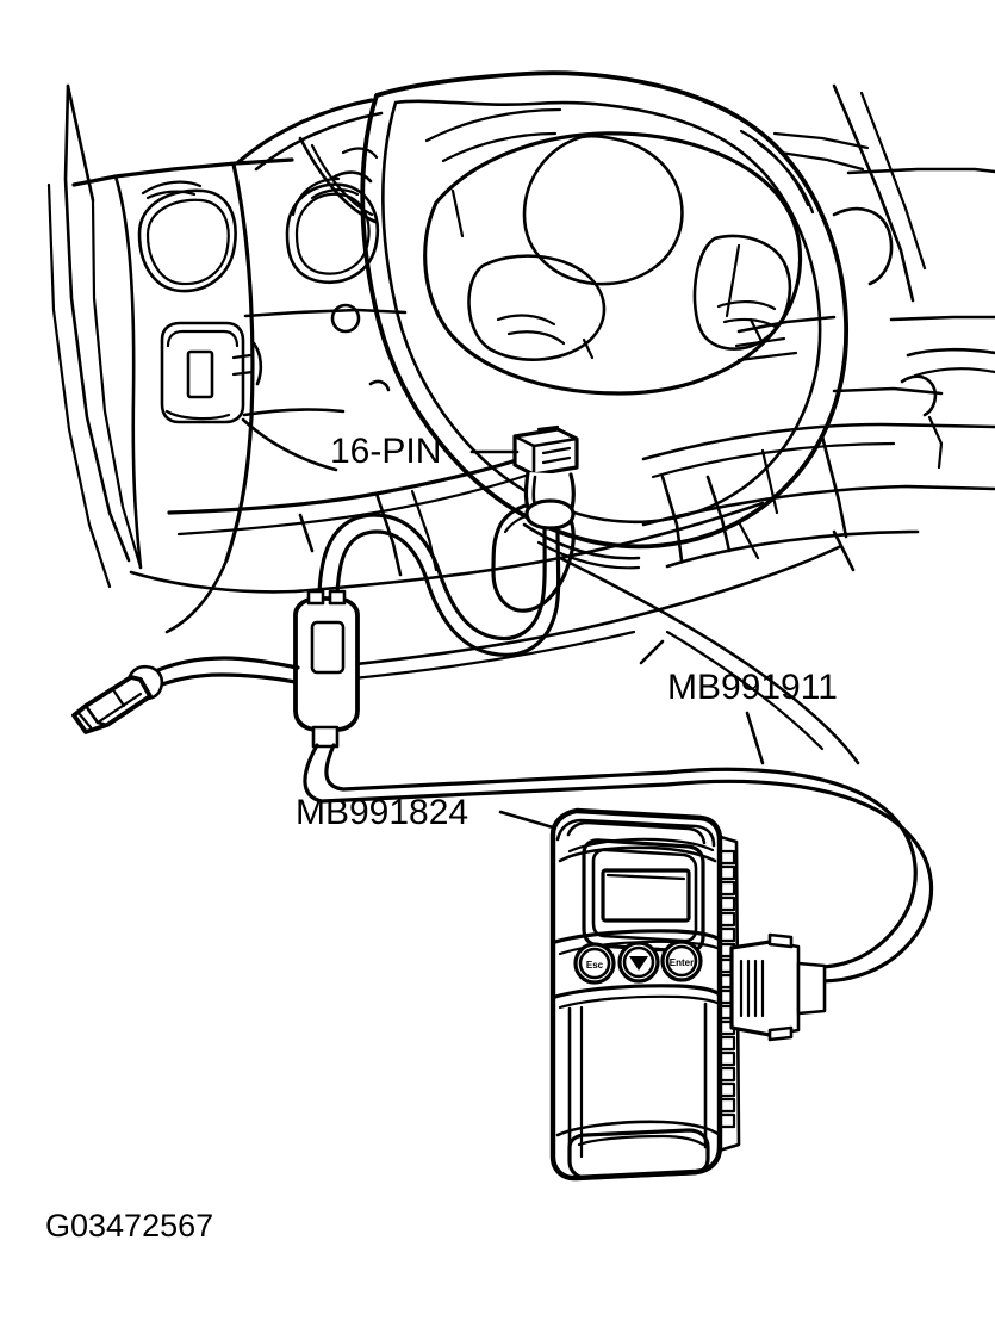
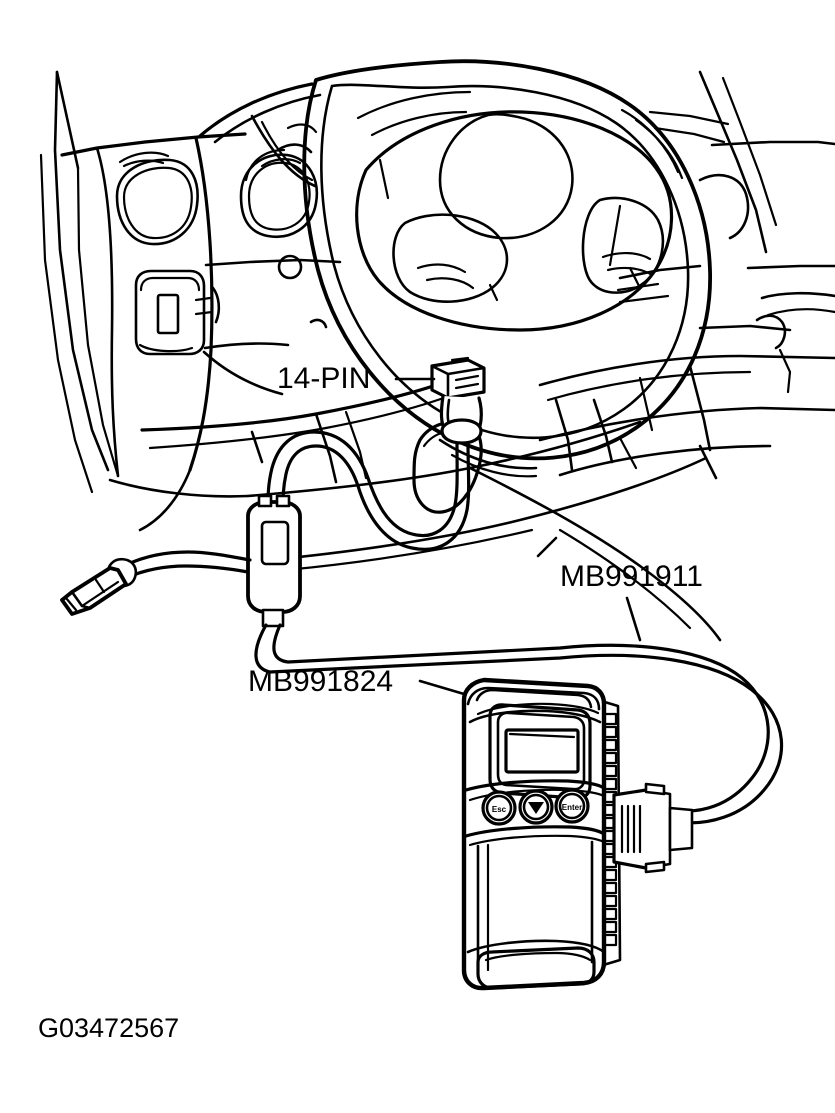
  Esc
  Enter
- 16-PIN
+ 14-PIN
  MB991911
  MB991824
  G03472567
